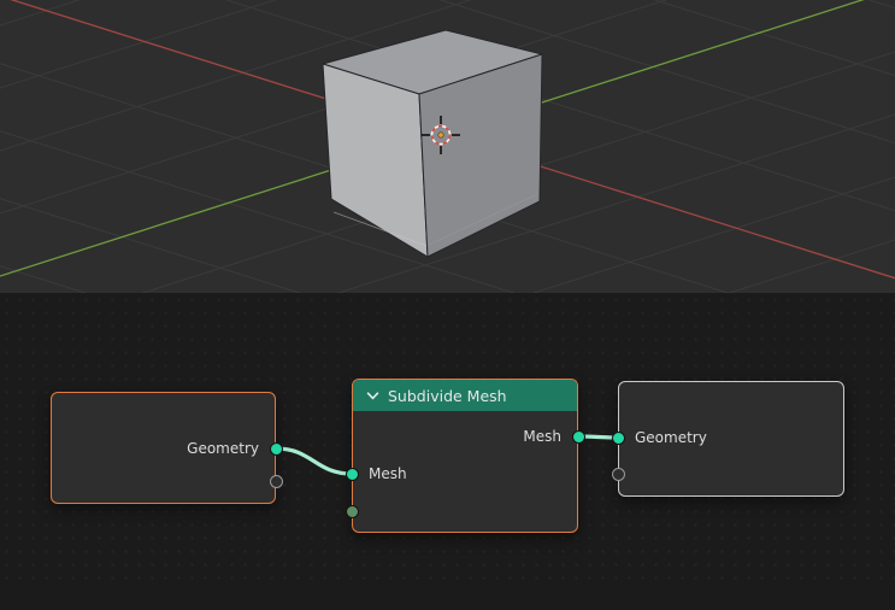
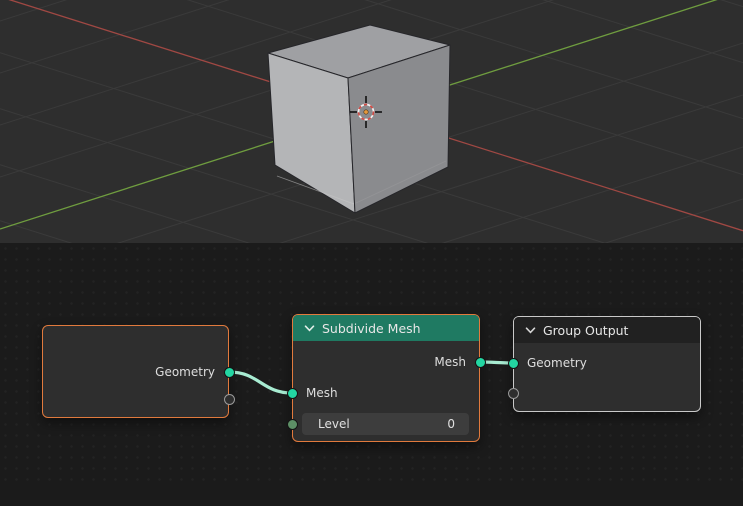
  Geometry
  Subdivide Mesh
  Mesh
  Mesh
+ Level
+ 0
+ Group Output
  Geometry
